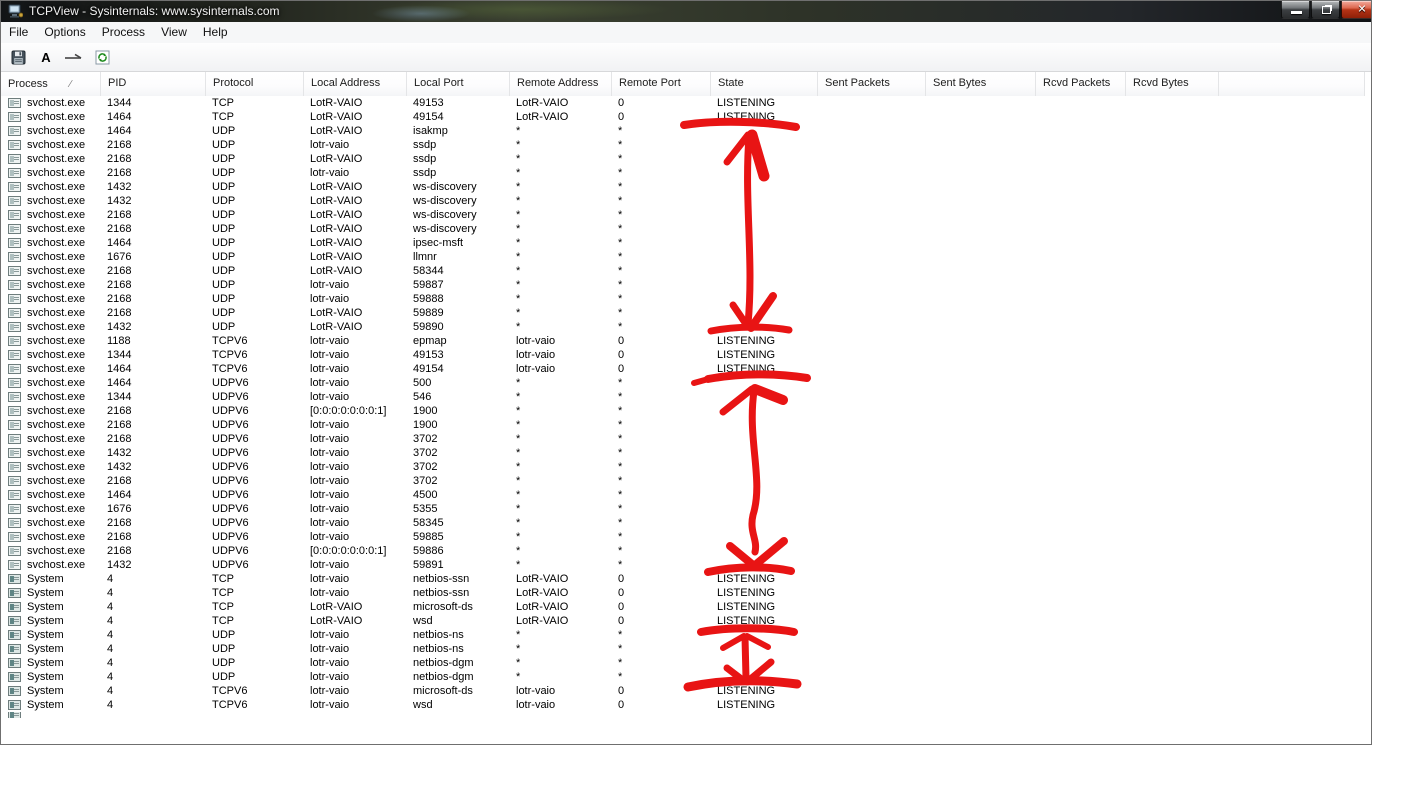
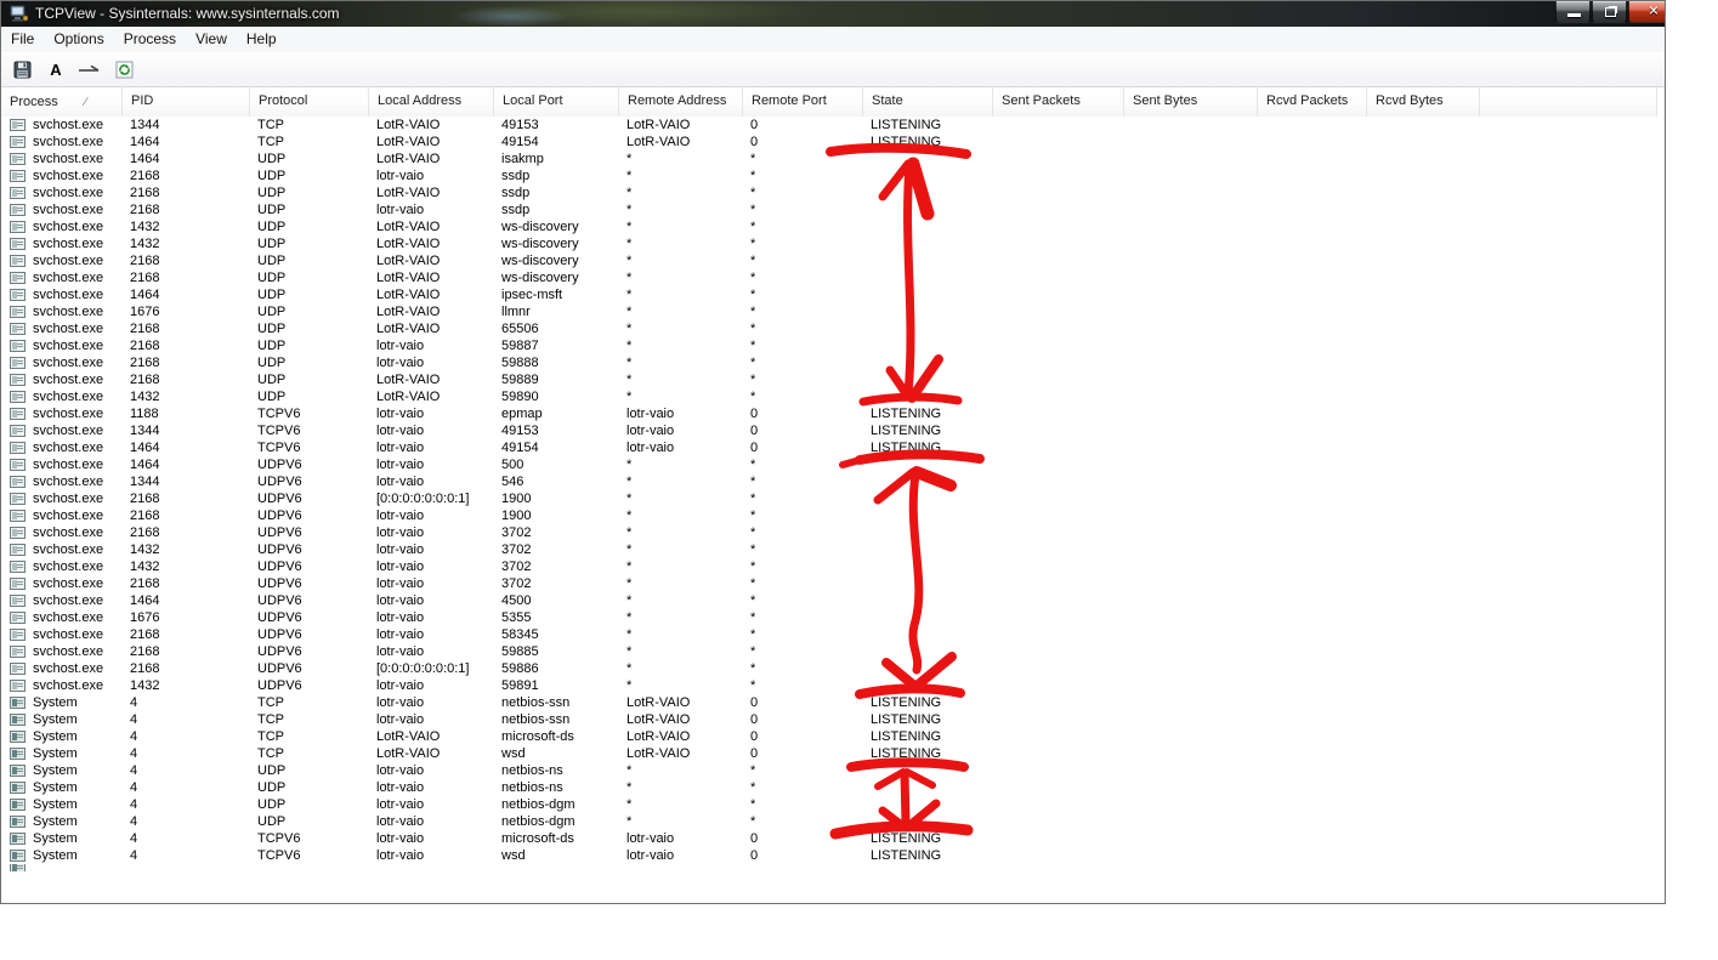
  TCPView - Sysinternals: www.sysinternals.com
  ✕
  File
  Options
  Process
  View
  Help
  A
  Process
  ∕
  PID
  Protocol
  Local Address
  Local Port
  Remote Address
  Remote Port
  State
  Sent Packets
  Sent Bytes
  Rcvd Packets
  Rcvd Bytes
  svchost.exe
  1344
  TCP
  LotR-VAIO
  49153
  LotR-VAIO
  0
  LISTENING
  svchost.exe
  1464
  TCP
  LotR-VAIO
  49154
  LotR-VAIO
  0
  LISTENING
  svchost.exe
  1464
  UDP
  LotR-VAIO
  isakmp
  *
  *
  svchost.exe
  2168
  UDP
  lotr-vaio
  ssdp
  *
  *
  svchost.exe
  2168
  UDP
  LotR-VAIO
  ssdp
  *
  *
  svchost.exe
  2168
  UDP
  lotr-vaio
  ssdp
  *
  *
  svchost.exe
  1432
  UDP
  LotR-VAIO
  ws-discovery
  *
  *
  svchost.exe
  1432
  UDP
  LotR-VAIO
  ws-discovery
  *
  *
  svchost.exe
  2168
  UDP
  LotR-VAIO
  ws-discovery
  *
  *
  svchost.exe
  2168
  UDP
  LotR-VAIO
  ws-discovery
  *
  *
  svchost.exe
  1464
  UDP
  LotR-VAIO
  ipsec-msft
  *
  *
  svchost.exe
  1676
  UDP
  LotR-VAIO
  llmnr
  *
  *
  svchost.exe
  2168
  UDP
  LotR-VAIO
- 58344
+ 65506
  *
  *
  svchost.exe
  2168
  UDP
  lotr-vaio
  59887
  *
  *
  svchost.exe
  2168
  UDP
  lotr-vaio
  59888
  *
  *
  svchost.exe
  2168
  UDP
  LotR-VAIO
  59889
  *
  *
  svchost.exe
  1432
  UDP
  LotR-VAIO
  59890
  *
  *
  svchost.exe
  1188
  TCPV6
  lotr-vaio
  epmap
  lotr-vaio
  0
  LISTENING
  svchost.exe
  1344
  TCPV6
  lotr-vaio
  49153
  lotr-vaio
  0
  LISTENING
  svchost.exe
  1464
  TCPV6
  lotr-vaio
  49154
  lotr-vaio
  0
  LISTENING
  svchost.exe
  1464
  UDPV6
  lotr-vaio
  500
  *
  *
  svchost.exe
  1344
  UDPV6
  lotr-vaio
  546
  *
  *
  svchost.exe
  2168
  UDPV6
  [0:0:0:0:0:0:0:1]
  1900
  *
  *
  svchost.exe
  2168
  UDPV6
  lotr-vaio
  1900
  *
  *
  svchost.exe
  2168
  UDPV6
  lotr-vaio
  3702
  *
  *
  svchost.exe
  1432
  UDPV6
  lotr-vaio
  3702
  *
  *
  svchost.exe
  1432
  UDPV6
  lotr-vaio
  3702
  *
  *
  svchost.exe
  2168
  UDPV6
  lotr-vaio
  3702
  *
  *
  svchost.exe
  1464
  UDPV6
  lotr-vaio
  4500
  *
  *
  svchost.exe
  1676
  UDPV6
  lotr-vaio
  5355
  *
  *
  svchost.exe
  2168
  UDPV6
  lotr-vaio
  58345
  *
  *
  svchost.exe
  2168
  UDPV6
  lotr-vaio
  59885
  *
  *
  svchost.exe
  2168
  UDPV6
  [0:0:0:0:0:0:0:1]
  59886
  *
  *
  svchost.exe
  1432
  UDPV6
  lotr-vaio
  59891
  *
  *
  System
  4
  TCP
  lotr-vaio
  netbios-ssn
  LotR-VAIO
  0
  LISTENING
  System
  4
  TCP
  lotr-vaio
  netbios-ssn
  LotR-VAIO
  0
  LISTENING
  System
  4
  TCP
  LotR-VAIO
  microsoft-ds
  LotR-VAIO
  0
  LISTENING
  System
  4
  TCP
  LotR-VAIO
  wsd
  LotR-VAIO
  0
  LISTENING
  System
  4
  UDP
  lotr-vaio
  netbios-ns
  *
  *
  System
  4
  UDP
  lotr-vaio
  netbios-ns
  *
  *
  System
  4
  UDP
  lotr-vaio
  netbios-dgm
  *
  *
  System
  4
  UDP
  lotr-vaio
  netbios-dgm
  *
  *
  System
  4
  TCPV6
  lotr-vaio
  microsoft-ds
  lotr-vaio
  0
  LISTENING
  System
  4
  TCPV6
  lotr-vaio
  wsd
  lotr-vaio
  0
  LISTENING
